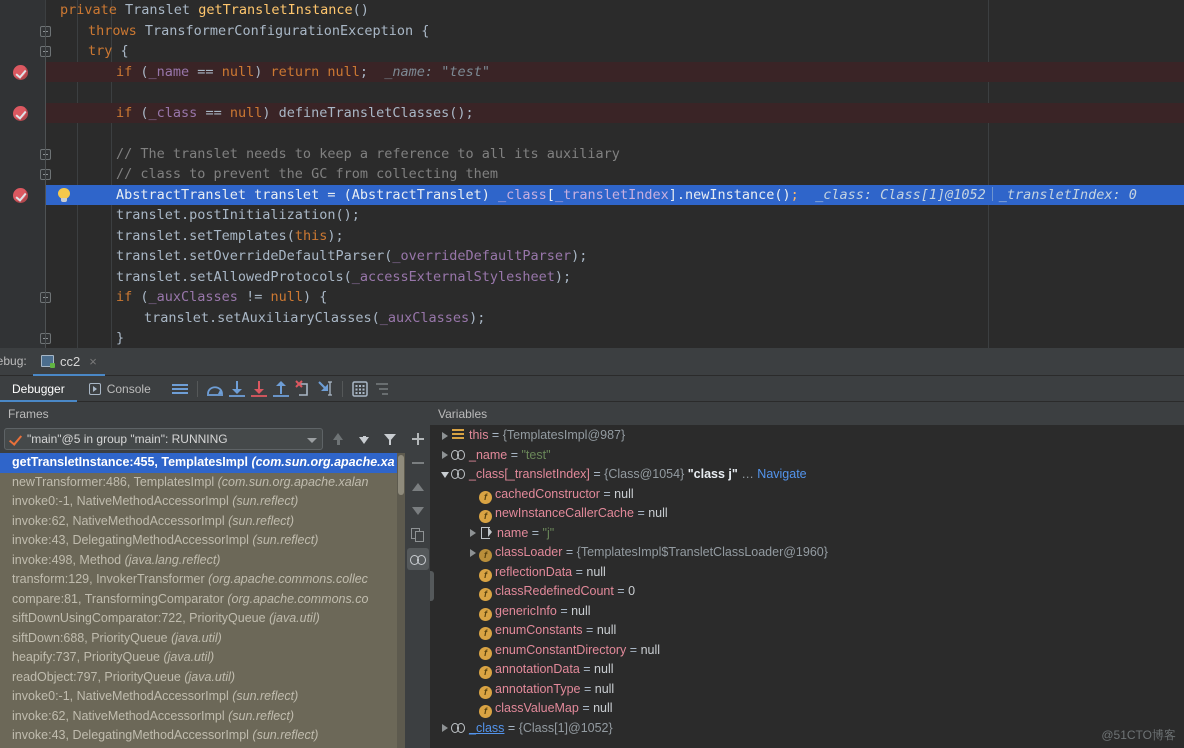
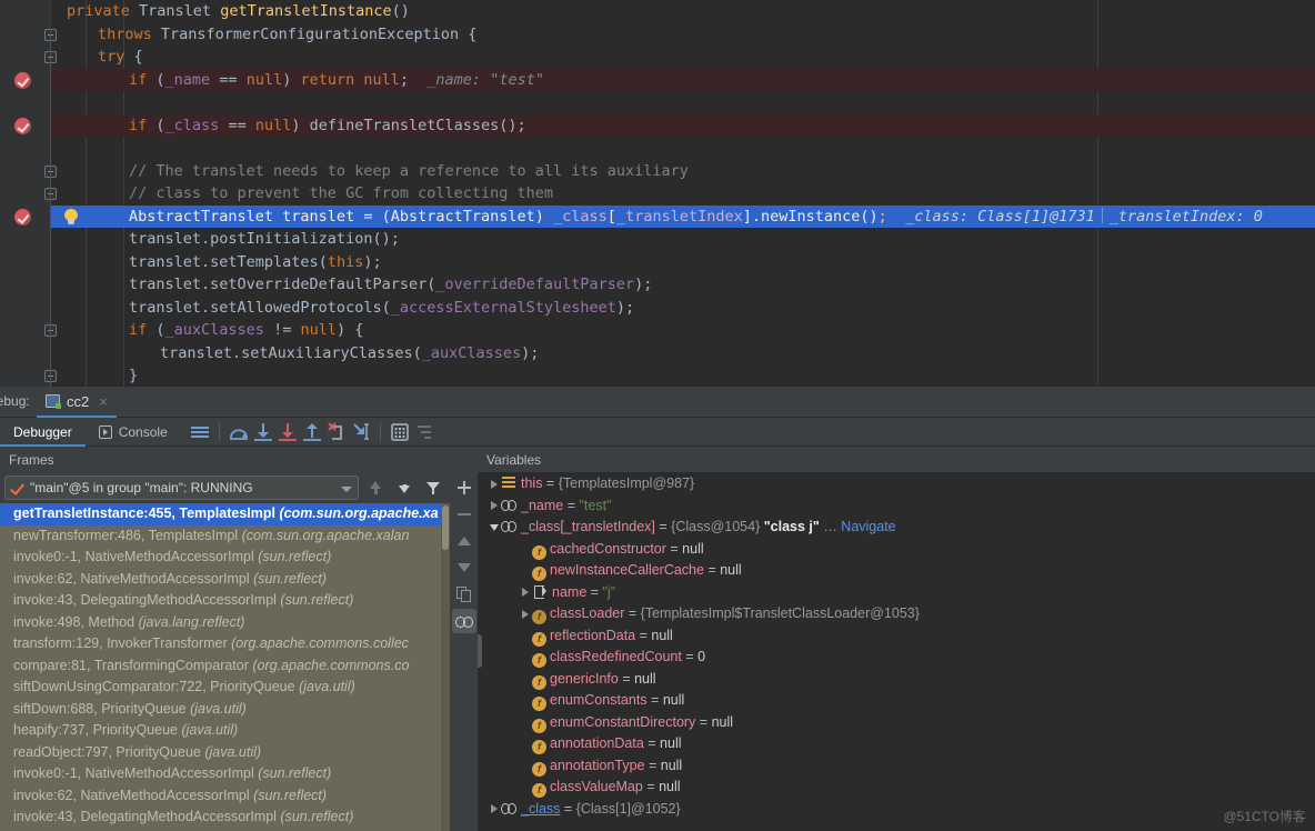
  private Translet getTransletInstance()
  throws TransformerConfigurationException {
  try {
  if (_name == null) return null; _name: "test"
  if (_class == null) defineTransletClasses();
  // The translet needs to keep a reference to all its auxiliary
  // class to prevent the GC from collecting them
- AbstractTranslet translet = (AbstractTranslet) _class[_transletIndex].newInstance(); _class: Class[1]@1052 _transletIndex: 0
+ AbstractTranslet translet = (AbstractTranslet) _class[_transletIndex].newInstance(); _class: Class[1]@1731 _transletIndex: 0
  translet.postInitialization();
  translet.setTemplates(this);
  translet.setOverrideDefaultParser(_overrideDefaultParser);
  translet.setAllowedProtocols(_accessExternalStylesheet);
  if (_auxClasses != null) {
  translet.setAuxiliaryClasses(_auxClasses);
  }
  ebug:
  cc2
  ×
  Debugger
  Console
  Frames
  "main"@5 in group "main": RUNNING
  getTransletInstance:455, TemplatesImpl (com.sun.org.apache.xa
  newTransformer:486, TemplatesImpl (com.sun.org.apache.xalan
  invoke0:-1, NativeMethodAccessorImpl (sun.reflect)
  invoke:62, NativeMethodAccessorImpl (sun.reflect)
  invoke:43, DelegatingMethodAccessorImpl (sun.reflect)
  invoke:498, Method (java.lang.reflect)
  transform:129, InvokerTransformer (org.apache.commons.collec
  compare:81, TransformingComparator (org.apache.commons.co
  siftDownUsingComparator:722, PriorityQueue (java.util)
  siftDown:688, PriorityQueue (java.util)
  heapify:737, PriorityQueue (java.util)
  readObject:797, PriorityQueue (java.util)
  invoke0:-1, NativeMethodAccessorImpl (sun.reflect)
  invoke:62, NativeMethodAccessorImpl (sun.reflect)
  invoke:43, DelegatingMethodAccessorImpl (sun.reflect)
  Variables
  this = {TemplatesImpl@987}
  _name = "test"
  _class[_transletIndex] = {Class@1054} "class j" … Navigate
  f cachedConstructor = null
  f newInstanceCallerCache = null
  name = "j"
- f classLoader = {TemplatesImpl$TransletClassLoader@1960}
+ f classLoader = {TemplatesImpl$TransletClassLoader@1053}
  f reflectionData = null
  f classRedefinedCount = 0
  f genericInfo = null
  f enumConstants = null
  f enumConstantDirectory = null
  f annotationData = null
  f annotationType = null
  f classValueMap = null
  _class = {Class[1]@1052}
  @51CTO博客
